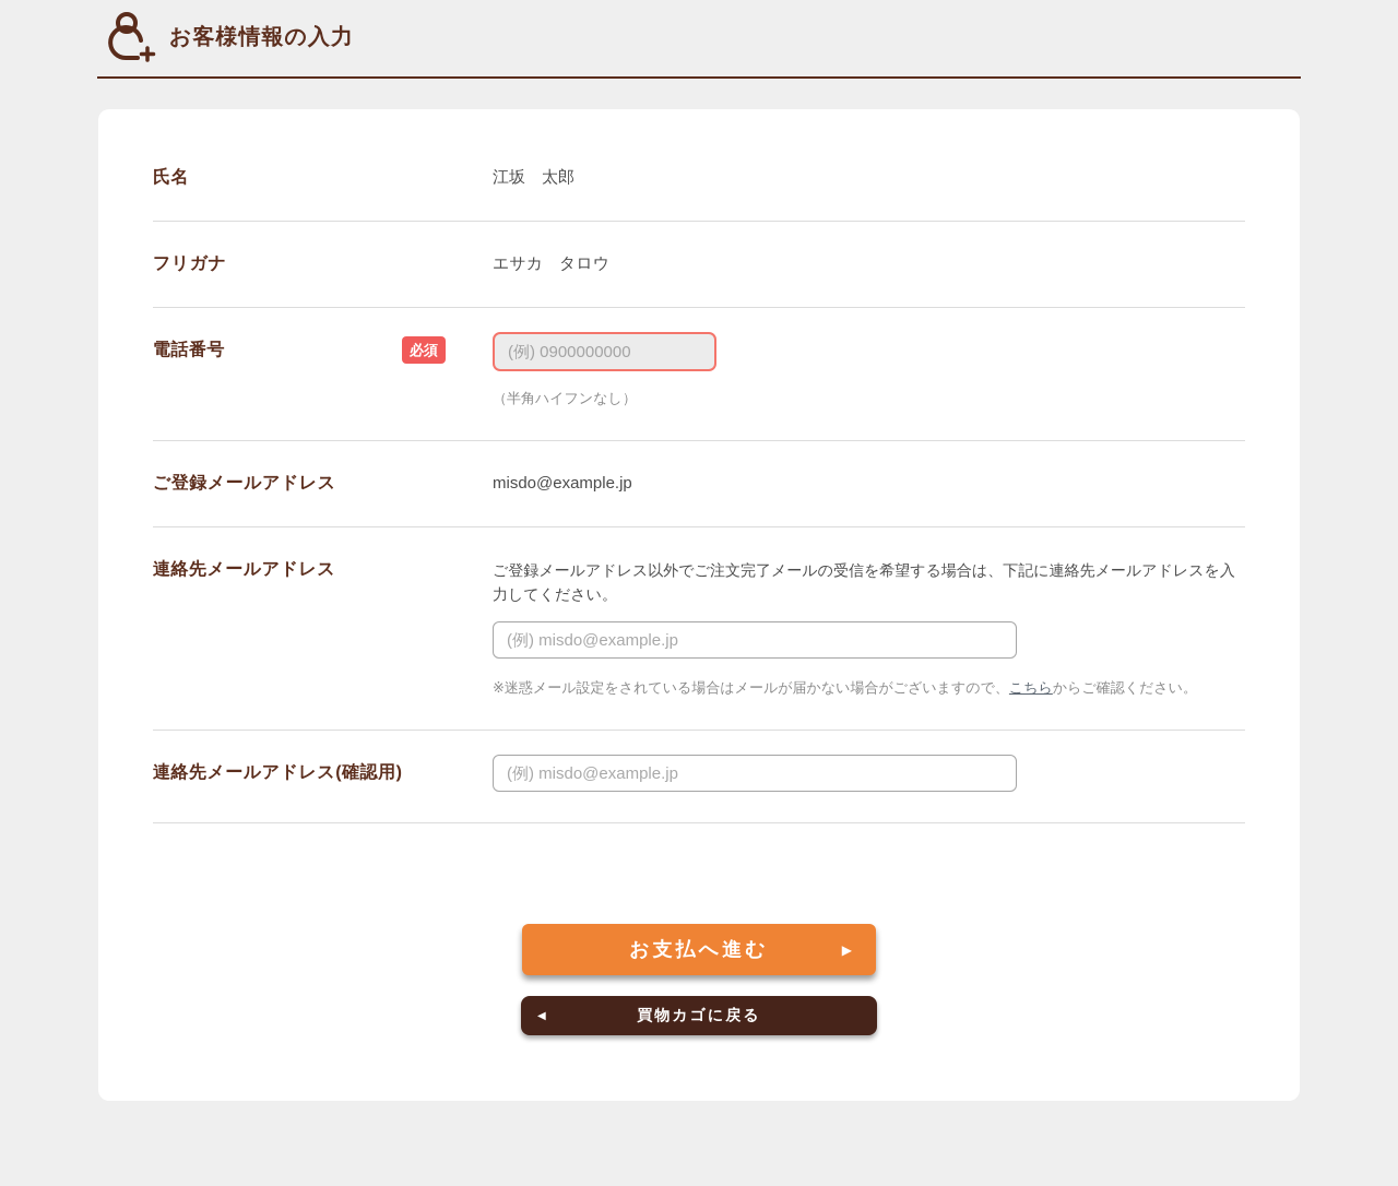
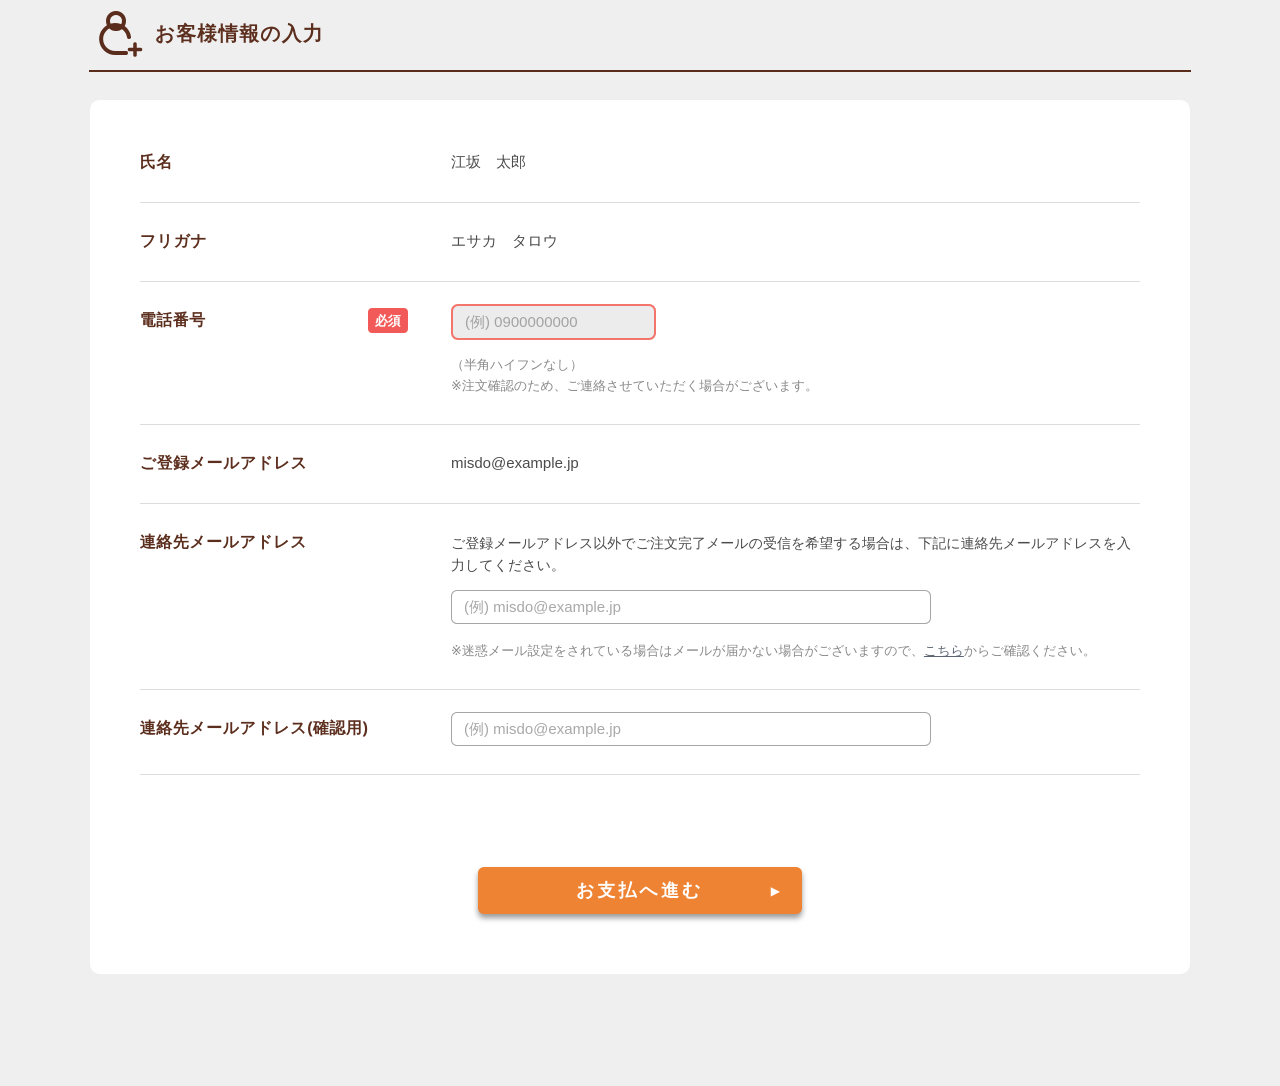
  お客様情報の入力
  氏名
  江坂 太郎
  フリガナ
  エサカ タロウ
  電話番号
  必須
  (例) 0900000000
  （半角ハイフンなし）
+ ※注文確認のため、ご連絡させていただく場合がございます。
  ご登録メールアドレス
  misdo@example.jp
  連絡先メールアドレス
  ご登録メールアドレス以外でご注文完了メールの受信を希望する場合は、下記に連絡先メールアドレスを入力してください。
  (例) misdo@example.jp
  ※迷惑メール設定をされている場合はメールが届かない場合がございますので、こちらからご確認ください。
  連絡先メールアドレス(確認用)
  (例) misdo@example.jp
  お支払へ進む
  ▶
- ◀
- 買物カゴに戻る
